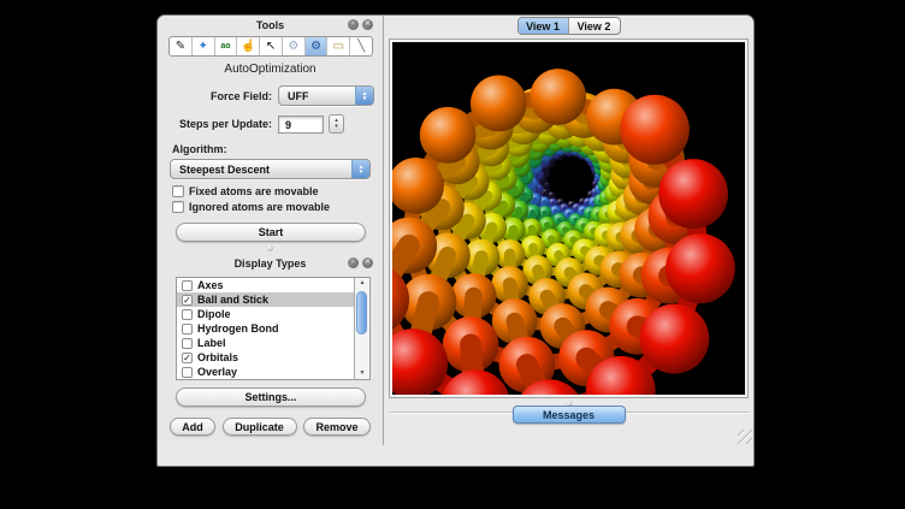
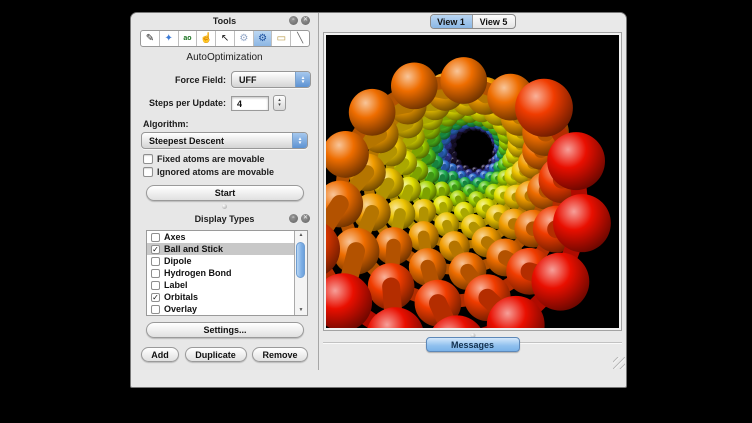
  Tools
  ✎
  ✦
  ☝
  ↖
  ⚙
  ⚙
  ▭
  ╲
  AutoOptimization
  Force Field:
  UFF
  Steps per Update:
- 9
+ 4
  Algorithm:
  Steepest Descent
  Fixed atoms are movable
  Ignored atoms are movable
  Start
  Display Types
  Axes
  ✓
  Ball and Stick
  Dipole
  Hydrogen Bond
  Label
  ✓
  Orbitals
  Overlay
  Settings...
  Add
  Duplicate
  Remove
  View 1
- View 2
+ View 5
  Messages
